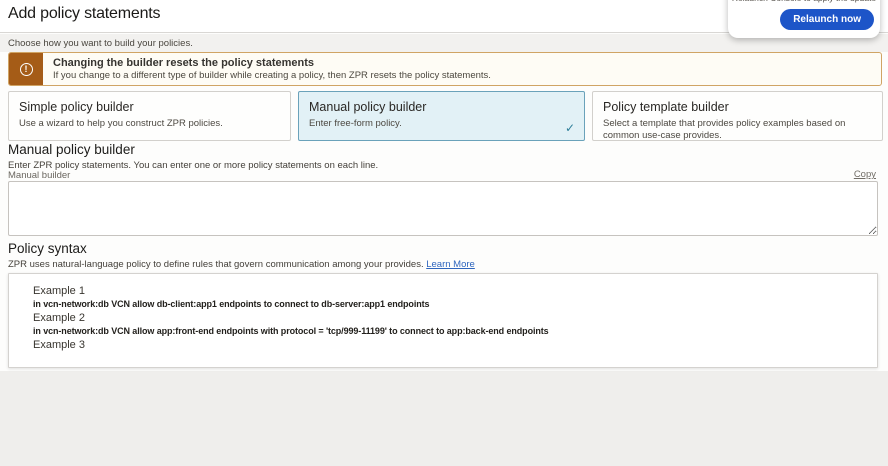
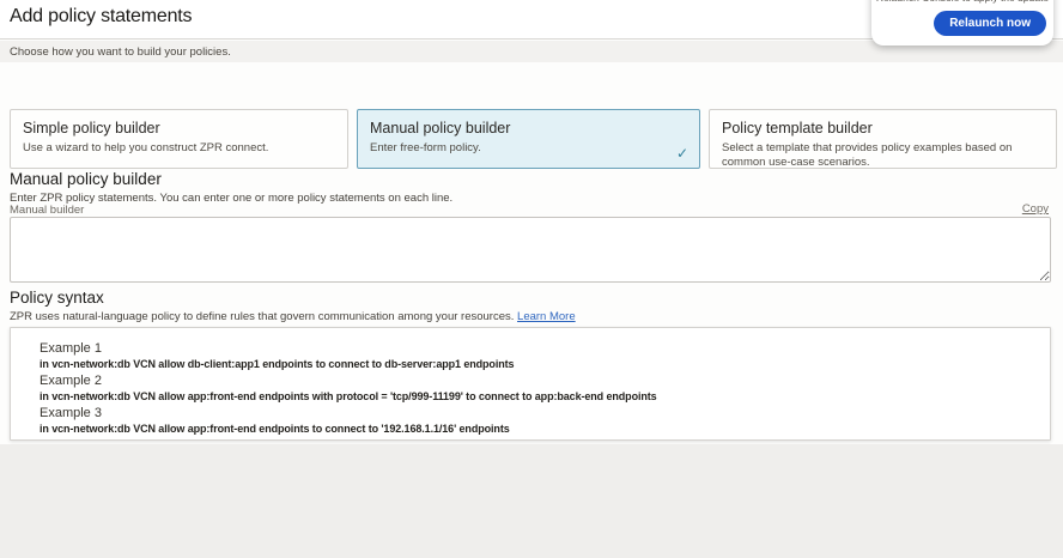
  Add policy statements
  Choose how you want to build your policies.
- !
- Changing the builder resets the policy statements
- If you change to a different type of builder while creating a policy, then ZPR resets the policy statements.
  Simple policy builder
- Use a wizard to help you construct ZPR policies.
+ Use a wizard to help you construct ZPR connect.
  Manual policy builder
  Enter free-form policy.
  ✓
  Policy template builder
- Select a template that provides policy examples based on common use-case provides.
+ Select a template that provides policy examples based on common use-case scenarios.
  Manual policy builder
  Enter ZPR policy statements. You can enter one or more policy statements on each line.
  Manual builder
  Copy
  Policy syntax
- ZPR uses natural-language policy to define rules that govern communication among your provides. Learn More
+ ZPR uses natural-language policy to define rules that govern communication among your resources. Learn More
  Example 1
  in vcn-network:db VCN allow db-client:app1 endpoints to connect to db-server:app1 endpoints
  Example 2
  in vcn-network:db VCN allow app:front-end endpoints with protocol = 'tcp/999-11199' to connect to app:back-end endpoints
  Example 3
+ in vcn-network:db VCN allow app:front-end endpoints to connect to '192.168.1.1/16' endpoints
  Relaunch now
